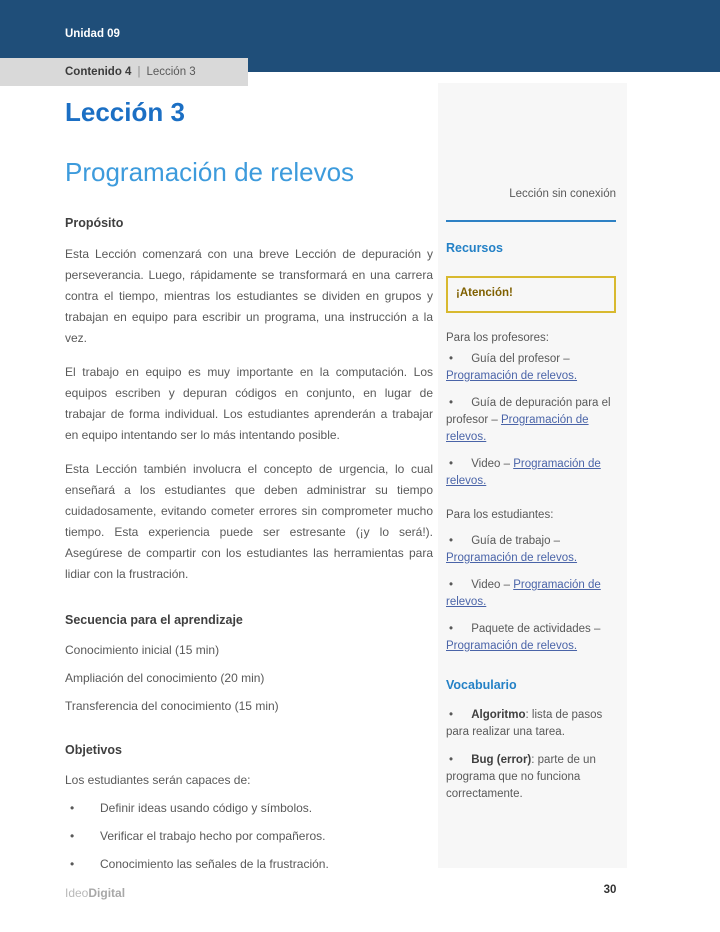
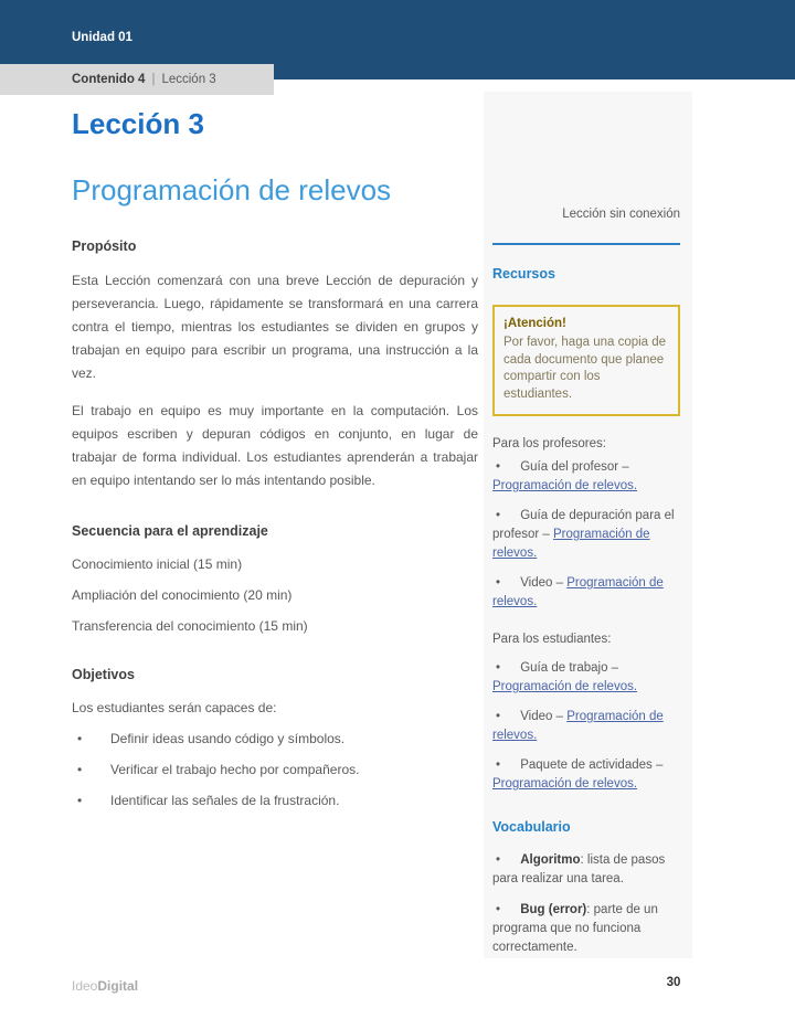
- Unidad 09
+ Unidad 01
  Contenido 4
  |
  Lección 3
  Lección 3
  Programación de relevos
  Propósito
  Esta Lección comenzará con una breve Lección de depuración y perseverancia. Luego, rápidamente se transformará en una carrera contra el tiempo, mientras los estudiantes se dividen en grupos y trabajan en equipo para escribir un programa, una instrucción a la vez.
  El trabajo en equipo es muy importante en la computación. Los equipos escriben y depuran códigos en conjunto, en lugar de trabajar de forma individual. Los estudiantes aprenderán a trabajar en equipo intentando ser lo más intentando posible.
- Esta Lección también involucra el concepto de urgencia, lo cual enseñará a los estudiantes que deben administrar su tiempo cuidadosamente, evitando cometer errores sin comprometer mucho tiempo. Esta experiencia puede ser estresante (¡y lo será!). Asegúrese de compartir con los estudiantes las herramientas para lidiar con la frustración.
  Secuencia para el aprendizaje
  Conocimiento inicial (15 min)
  Ampliación del conocimiento (20 min)
  Transferencia del conocimiento (15 min)
  Objetivos
  Los estudiantes serán capaces de:
  Definir ideas usando código y símbolos.
  Verificar el trabajo hecho por compañeros.
- Conocimiento las señales de la frustración.
+ Identificar las señales de la frustración.
  Lección sin conexión
  Recursos
  ¡Atención!
+ Por favor, haga una copia de cada documento que planee compartir con los estudiantes.
  Para los profesores:
  Guía del profesor – Programación de relevos.
  Guía de depuración para el profesor – Programación de relevos.
  Video – Programación de relevos.
  Para los estudiantes:
  Guía de trabajo – Programación de relevos.
  Video – Programación de relevos.
  Paquete de actividades – Programación de relevos.
  Vocabulario
  Algoritmo: lista de pasos para realizar una tarea.
  Bug (error): parte de un programa que no funciona correctamente.
  IdeoDigital
  30
